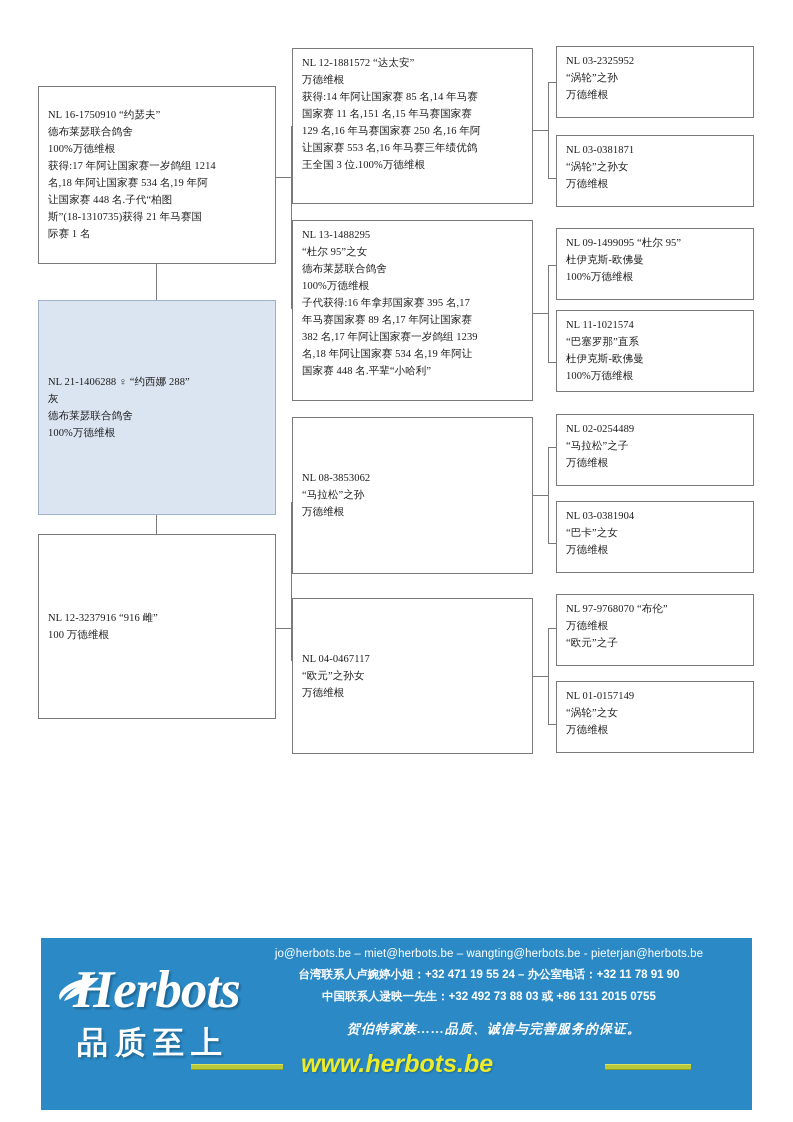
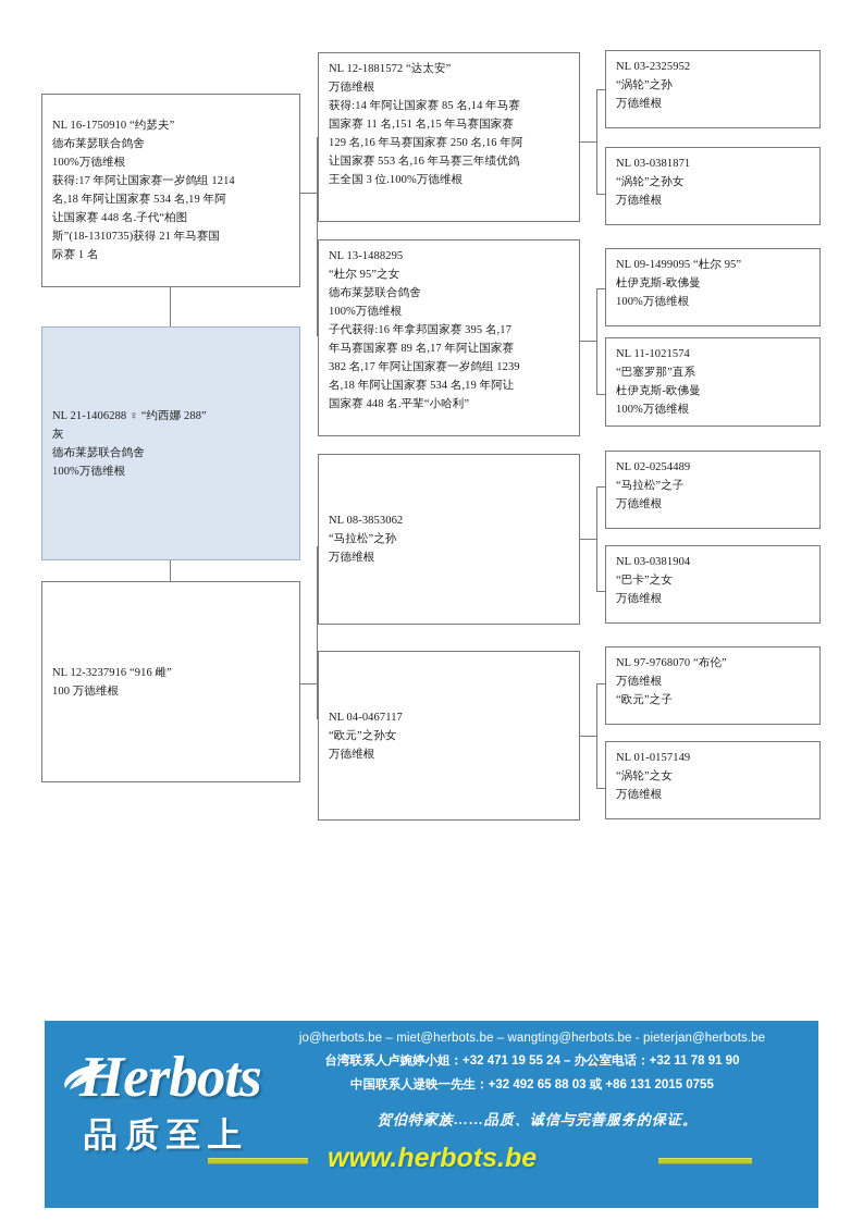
  NL 16-1750910 “约瑟夫”
  德布莱瑟联合鸽舍
  100%万德维根
  获得:17 年阿让国家赛一岁鸽组 1214
  名,18 年阿让国家赛 534 名,19 年阿
  让国家赛 448 名.子代“柏图
  斯”(18-1310735)获得 21 年马赛国
  际赛 1 名
  NL 21-1406288 ♀ “约西娜 288”
  灰
  德布莱瑟联合鸽舍
  100%万德维根
  NL 12-3237916 “916 雌”
  100 万德维根
  NL 12-1881572 “达太安”
  万德维根
  获得:14 年阿让国家赛 85 名,14 年马赛
  国家赛 11 名,151 名,15 年马赛国家赛
  129 名,16 年马赛国家赛 250 名,16 年阿
  让国家赛 553 名,16 年马赛三年绩优鸽
  王全国 3 位.100%万德维根
  NL 13-1488295
  “杜尔 95”之女
  德布莱瑟联合鸽舍
  100%万德维根
  子代获得:16 年拿邦国家赛 395 名,17
  年马赛国家赛 89 名,17 年阿让国家赛
  382 名,17 年阿让国家赛一岁鸽组 1239
  名,18 年阿让国家赛 534 名,19 年阿让
  国家赛 448 名.平辈“小哈利”
  NL 08-3853062
  “马拉松”之孙
  万德维根
  NL 04-0467117
  “欧元”之孙女
  万德维根
  NL 03-2325952
  “涡轮”之孙
  万德维根
  NL 03-0381871
  “涡轮”之孙女
  万德维根
  NL 09-1499095 “杜尔 95”
  杜伊克斯-欧佛曼
  100%万德维根
  NL 11-1021574
  “巴塞罗那”直系
  杜伊克斯-欧佛曼
  100%万德维根
  NL 02-0254489
  “马拉松”之子
  万德维根
  NL 03-0381904
  “巴卡”之女
  万德维根
  NL 97-9768070 “布伦”
  万德维根
  “欧元”之子
  NL 01-0157149
  “涡轮”之女
  万德维根
  Herbots
  品质至上
  jo@herbots.be – miet@herbots.be – wangting@herbots.be - pieterjan@herbots.be
  台湾联系人卢婉婷小姐：+32 471 19 55 24 – 办公室电话：+32 11 78 91 90
- 中国联系人逯映一先生：+32 492 73 88 03 或 +86 131 2015 0755
+ 中国联系人逯映一先生：+32 492 65 88 03 或 +86 131 2015 0755
  贺伯特家族……品质、诚信与完善服务的保证。
  www.herbots.be
